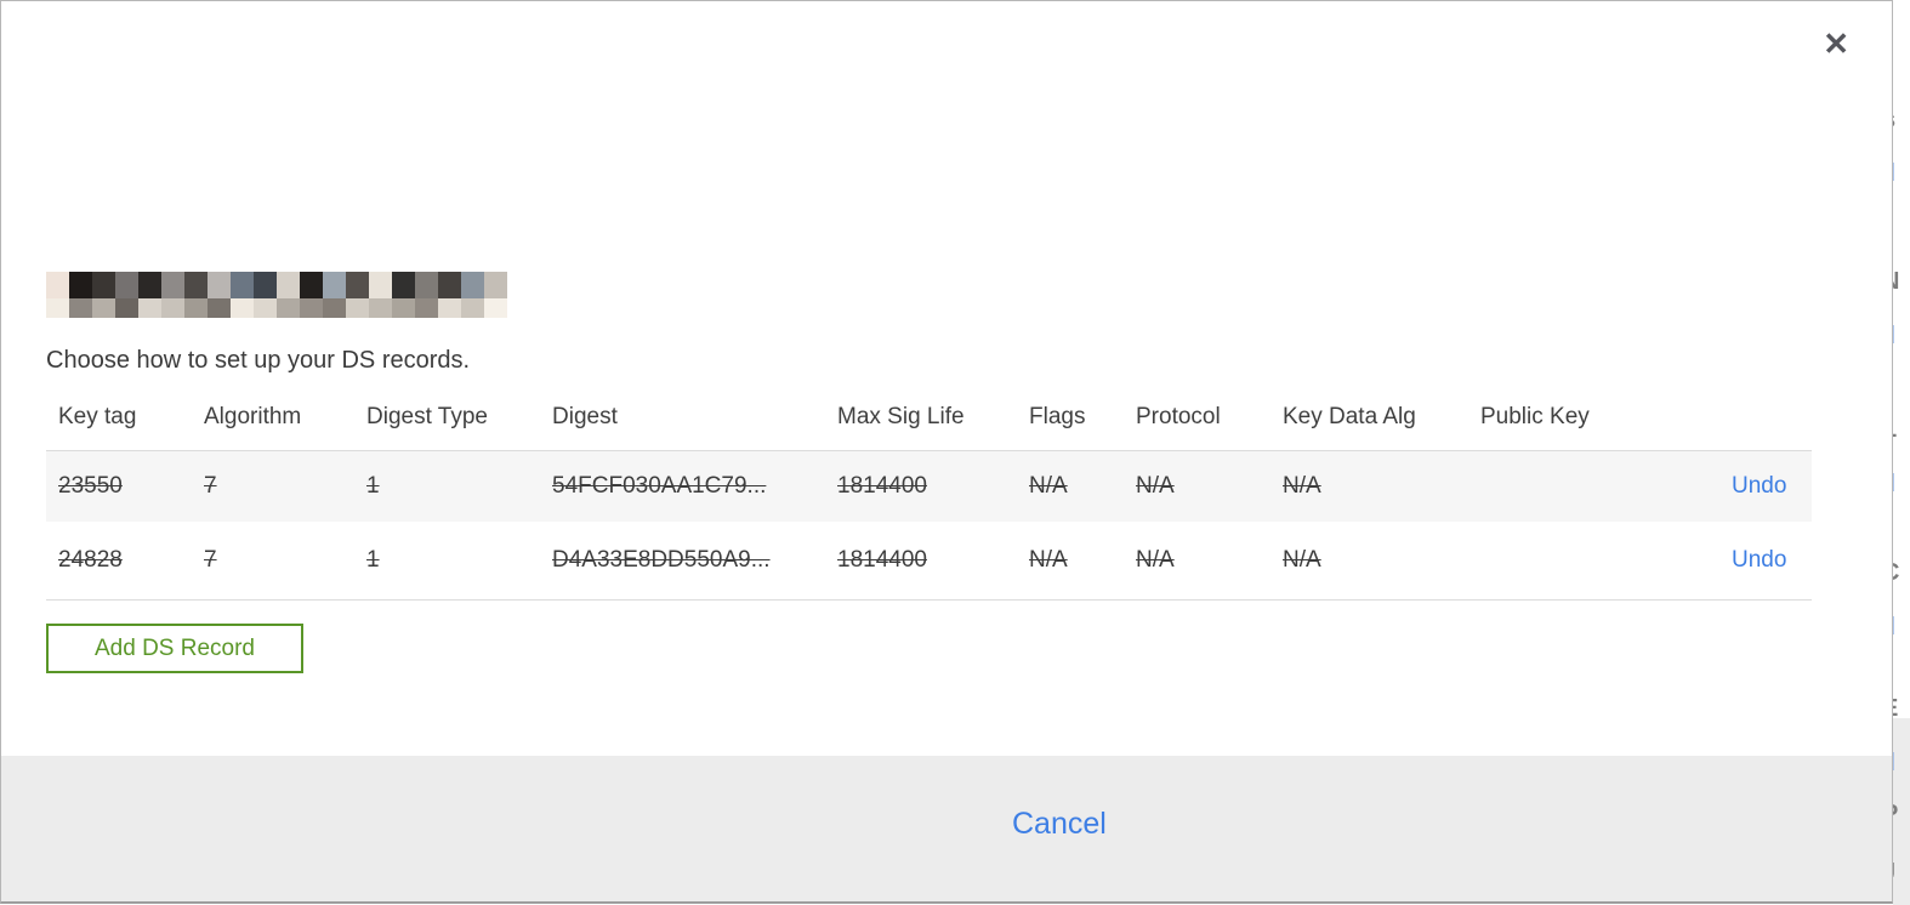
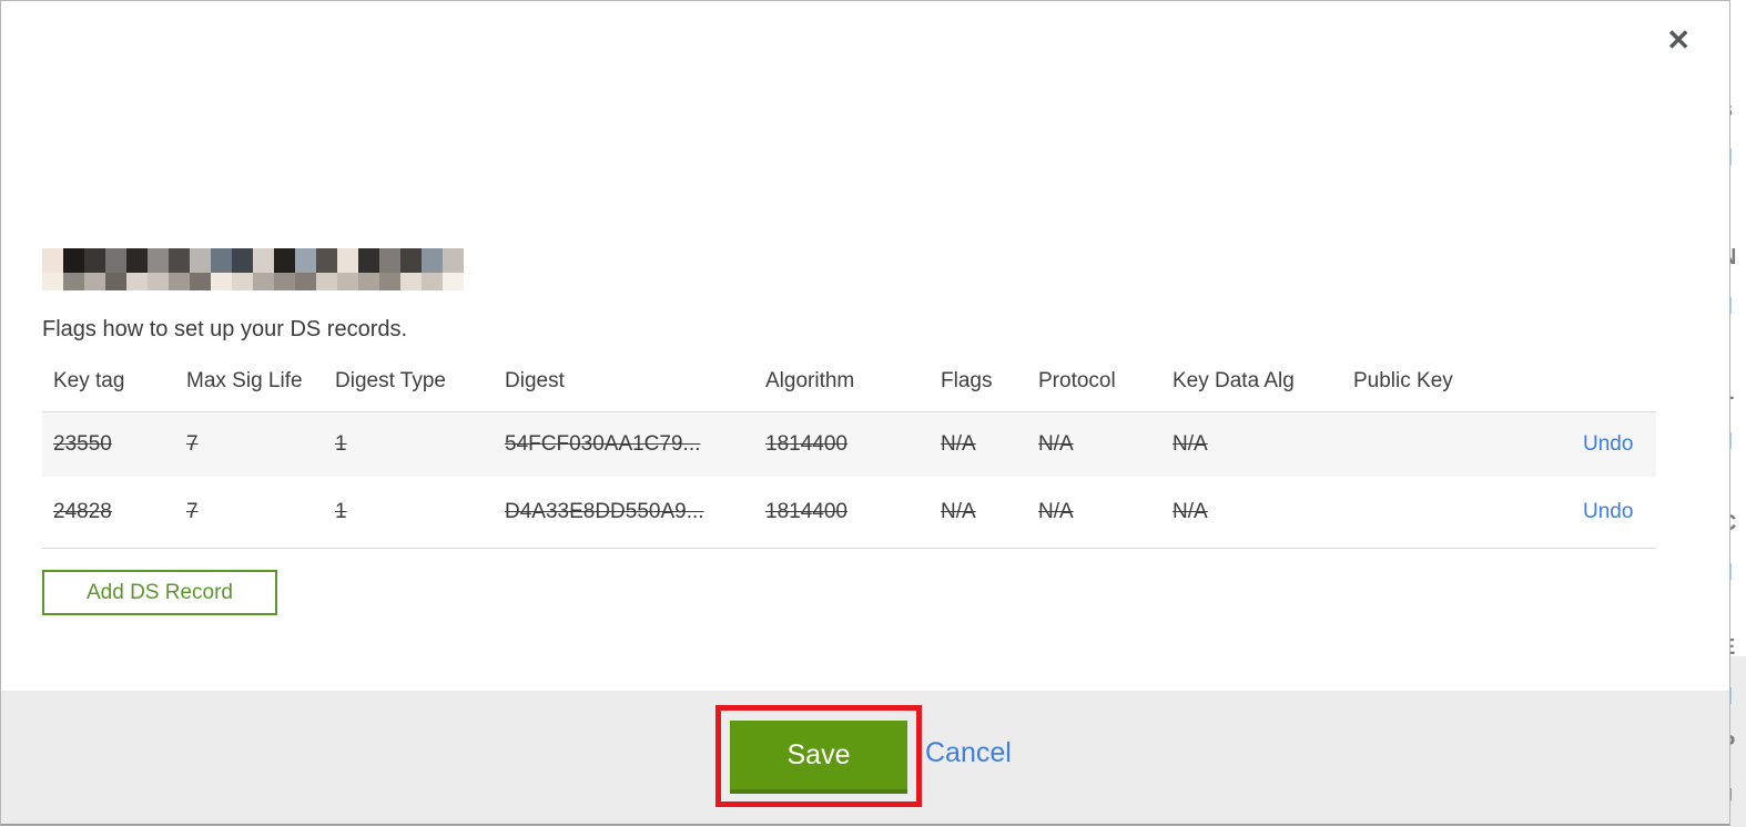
  ✕
- Choose how to set up your DS records.
+ Flags how to set up your DS records.
  Key tag
- Algorithm
+ Max Sig Life
  Digest Type
  Digest
- Max Sig Life
+ Algorithm
  Flags
  Protocol
  Key Data Alg
  Public Key
  23550
  7
  1
  54FCF030AA1C79...
  1814400
  N/A
  N/A
  N/A
  Undo
  24828
  7
  1
  D4A33E8DD550A9...
  1814400
  N/A
  N/A
  N/A
  Undo
  Add DS Record
+ Save
  Cancel
